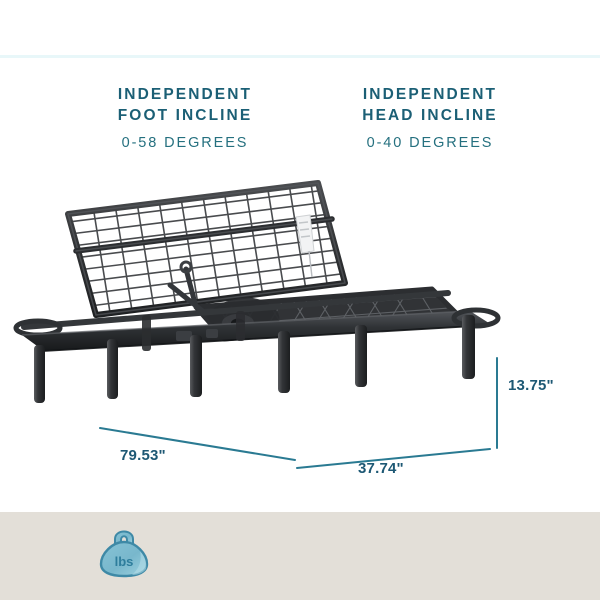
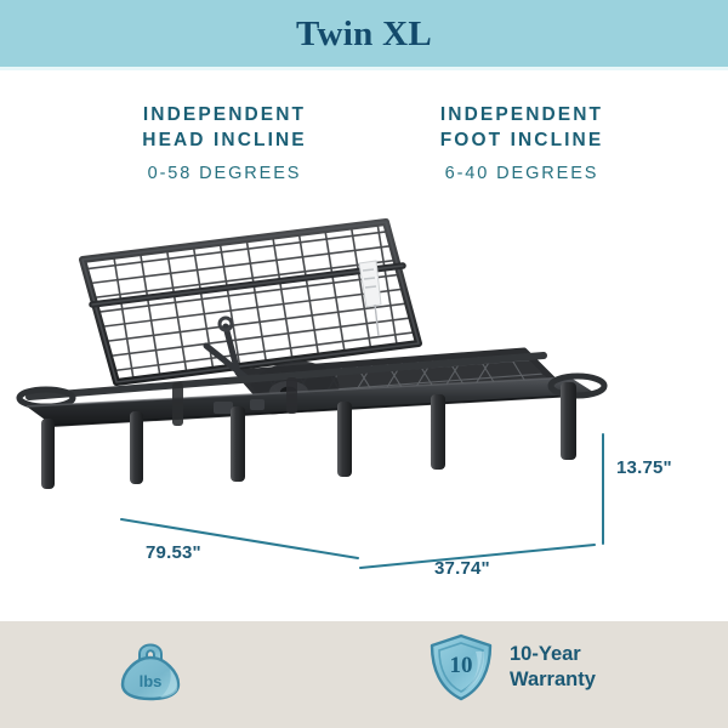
+ Twin XL
  INDEPENDENT
- FOOT INCLINE
+ HEAD INCLINE
  0-58 DEGREES
  INDEPENDENT
- HEAD INCLINE
+ FOOT INCLINE
- 0-40 DEGREES
+ 6-40 DEGREES
  79.53"
  37.74"
  13.75"
  lbs
+ 10
+ 10-Year
+ Warranty
